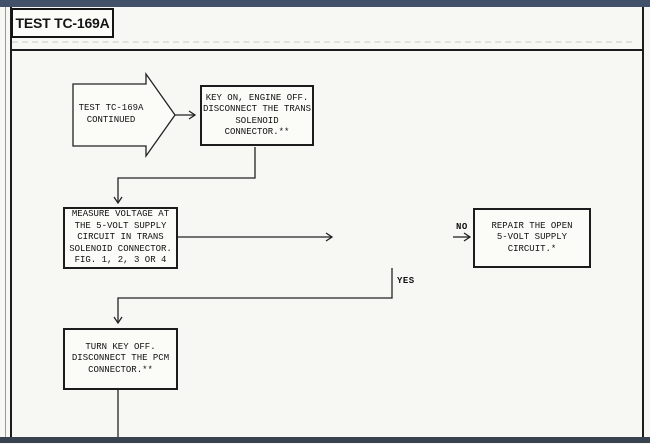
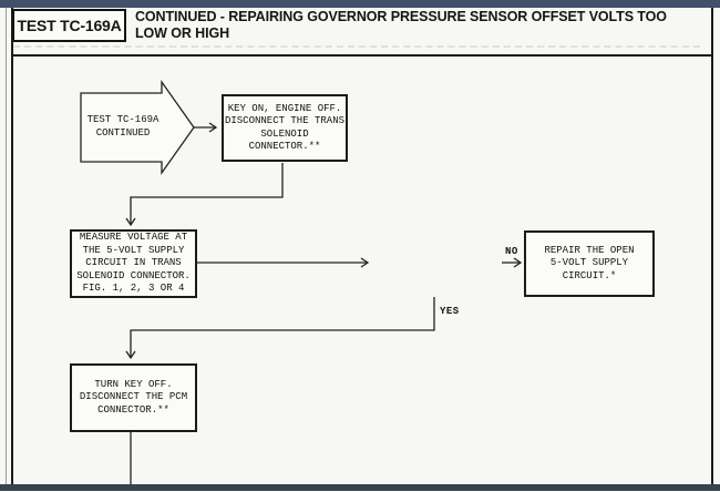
  TEST TC-169A
+ CONTINUED - REPAIRING GOVERNOR PRESSURE SENSOR OFFSET VOLTS TOO
+ LOW OR HIGH
  TEST TC-169A
  CONTINUED
  KEY ON, ENGINE OFF.
  DISCONNECT THE TRANS
  SOLENOID
  CONNECTOR.**
  MEASURE VOLTAGE AT
  THE 5-VOLT SUPPLY
  CIRCUIT IN TRANS
  SOLENOID CONNECTOR.
  FIG. 1, 2, 3 OR 4
  NO
  REPAIR THE OPEN
  5-VOLT SUPPLY
  CIRCUIT.*
  YES
  TURN KEY OFF.
  DISCONNECT THE PCM
  CONNECTOR.**
